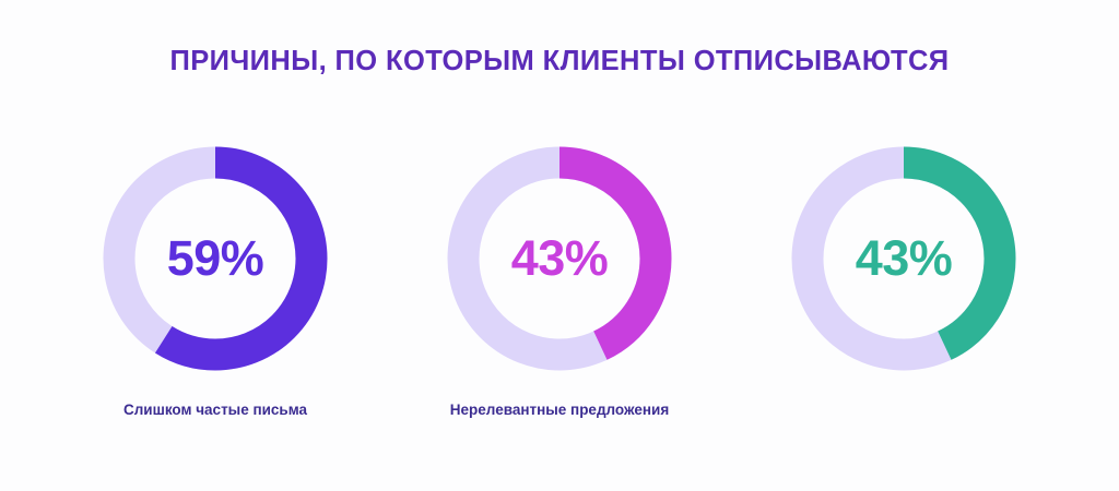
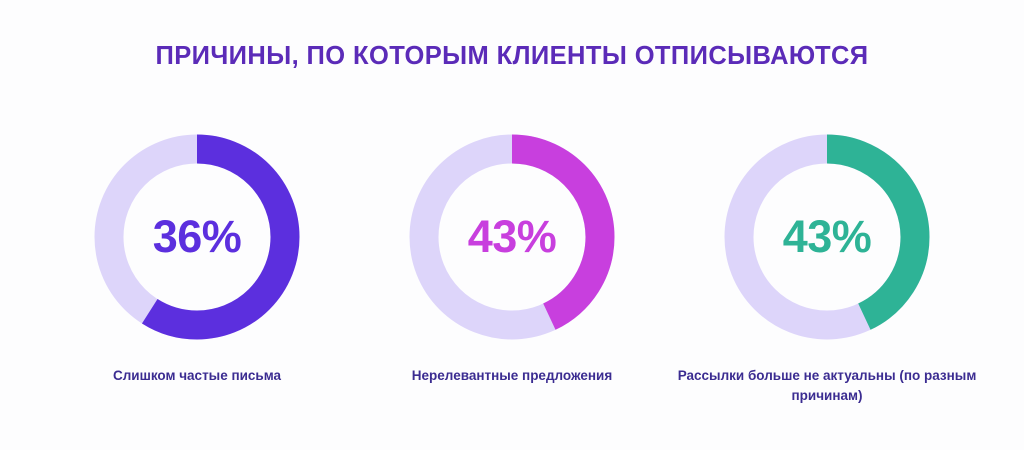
  ПРИЧИНЫ, ПО КОТОРЫМ КЛИЕНТЫ ОТПИСЫВАЮТСЯ
- 59%
+ 36%
  Слишком частые письма
  43%
  Нерелевантные предложения
  43%
+ Рассылки больше не актуальны (по разным причинам)
